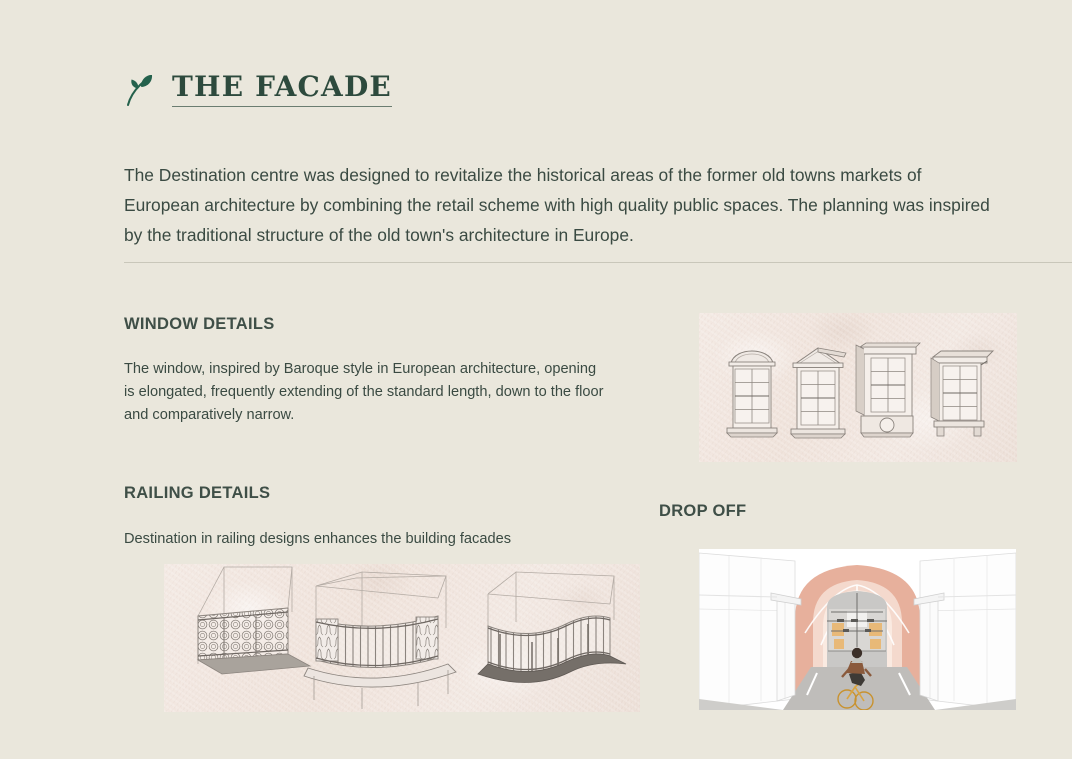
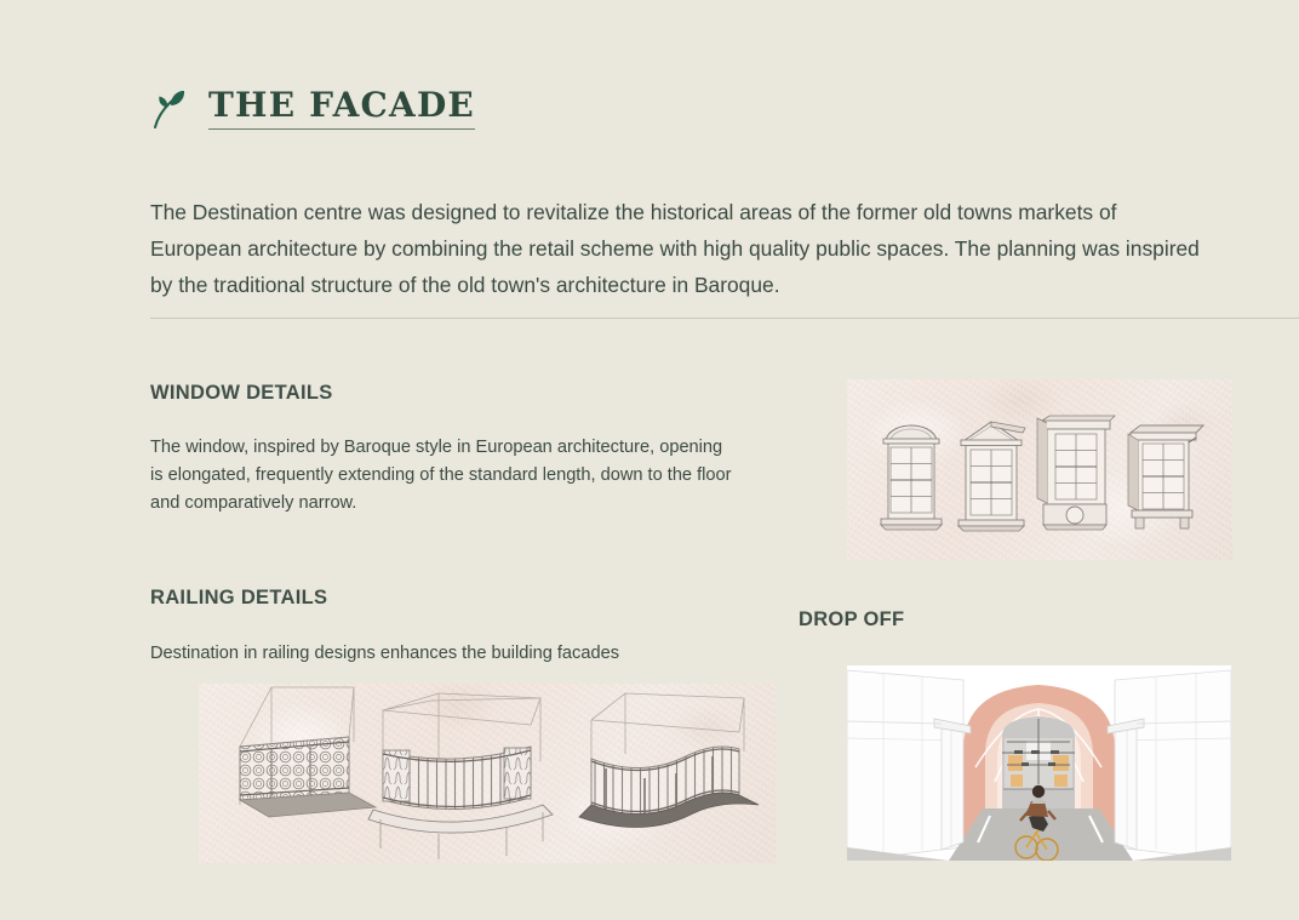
  THE FACADE
- The Destination centre was designed to revitalize the historical areas of the former old towns markets of European architecture by combining the retail scheme with high quality public spaces. The planning was inspired by the traditional structure of the old town's architecture in Europe.
+ The Destination centre was designed to revitalize the historical areas of the former old towns markets of European architecture by combining the retail scheme with high quality public spaces. The planning was inspired by the traditional structure of the old town's architecture in Baroque.
  WINDOW DETAILS
  The window, inspired by Baroque style in European architecture, opening is elongated, frequently extending of the standard length, down to the floor and comparatively narrow.
  RAILING DETAILS
  Destination in railing designs enhances the building facades
  DROP OFF
